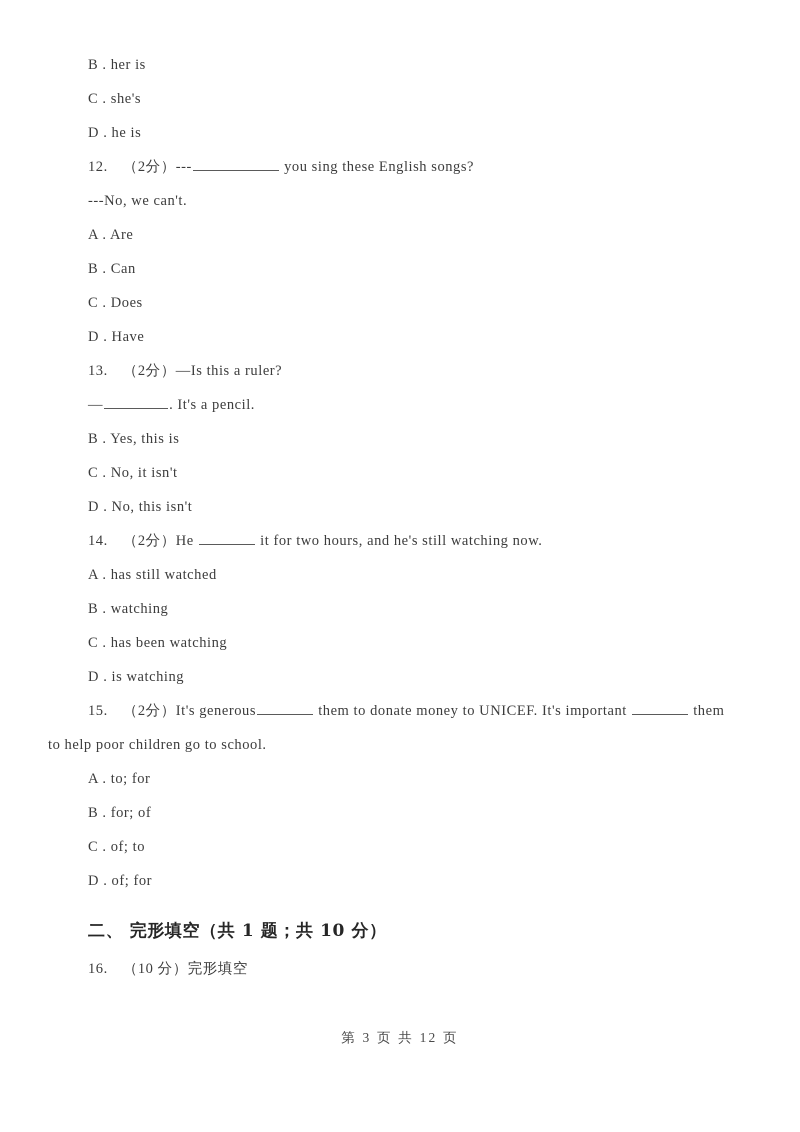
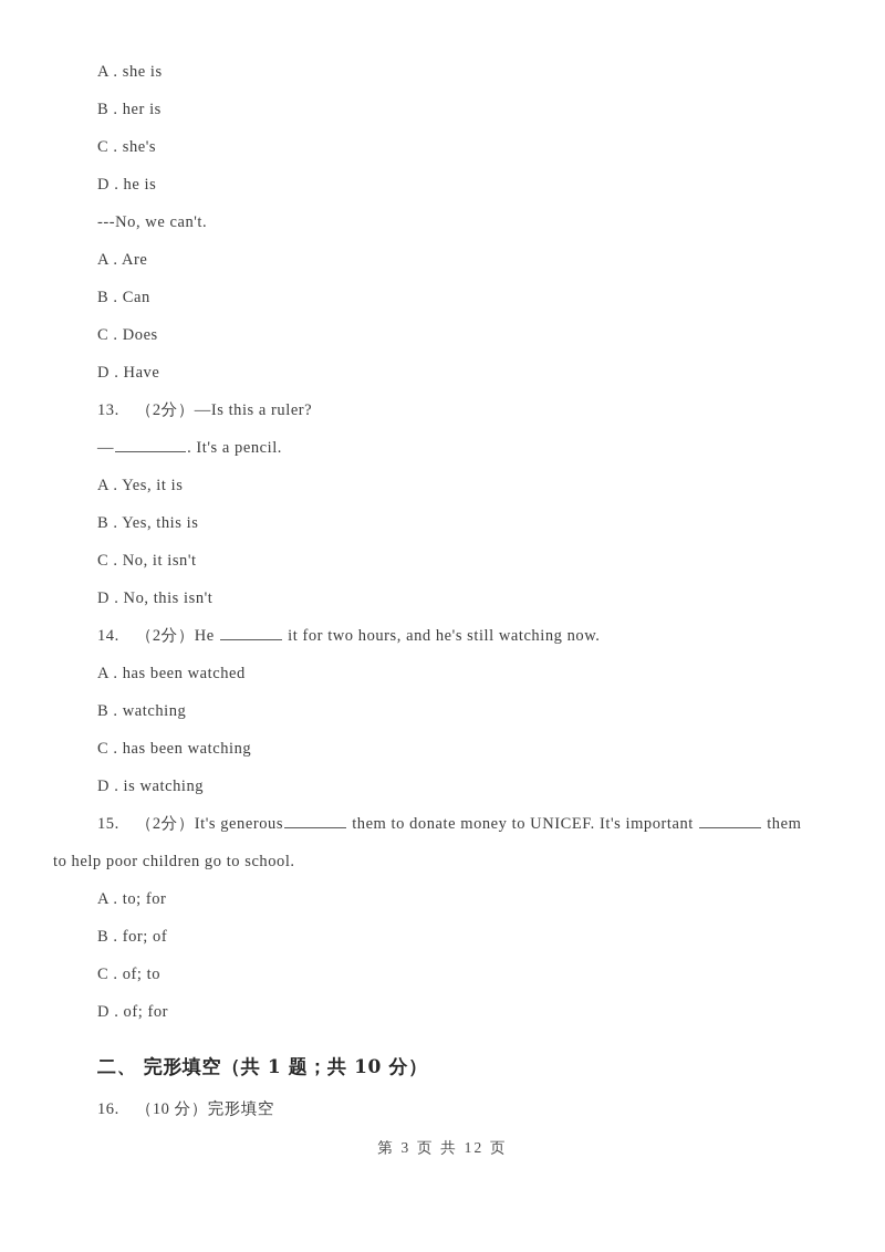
+ A . she is
  B . her is
  C . she's
  D . he is
- 12. （2分）--- you sing these English songs?
  ---No, we can't.
  A . Are
  B . Can
  C . Does
  D . Have
  13. （2分）—Is this a ruler?
  — . It's a pencil.
+ A . Yes, it is
  B . Yes, this is
  C . No, it isn't
  D . No, this isn't
  14. （2分）He it for two hours, and he's still watching now.
- A . has still watched
+ A . has been watched
  B . watching
  C . has been watching
  D . is watching
  15. （2分）It's generous them to donate money to UNICEF. It's important them
  to help poor children go to school.
  A . to; for
  B . for; of
  C . of; to
  D . of; for
  二、 完形填空（共 1 题；共 10 分）
  16. （10 分）完形填空
  第 3 页 共 12 页
